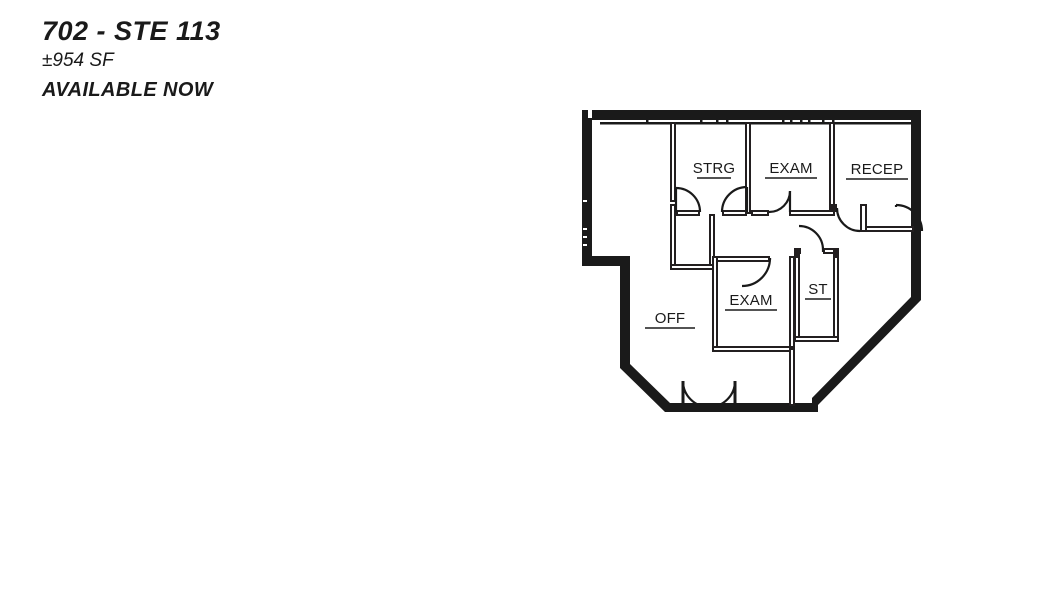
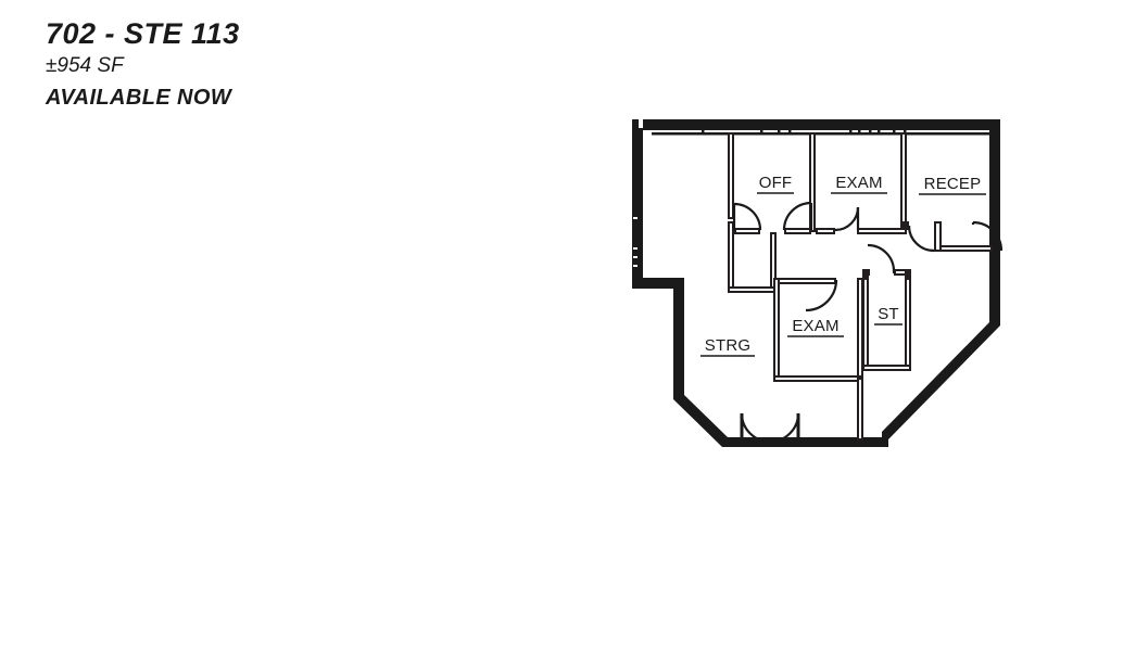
  702 - STE 113
  ±954 SF
  AVAILABLE NOW
- STRG
+ OFF
  EXAM
  RECEP
- OFF
+ STRG
  EXAM
  ST
